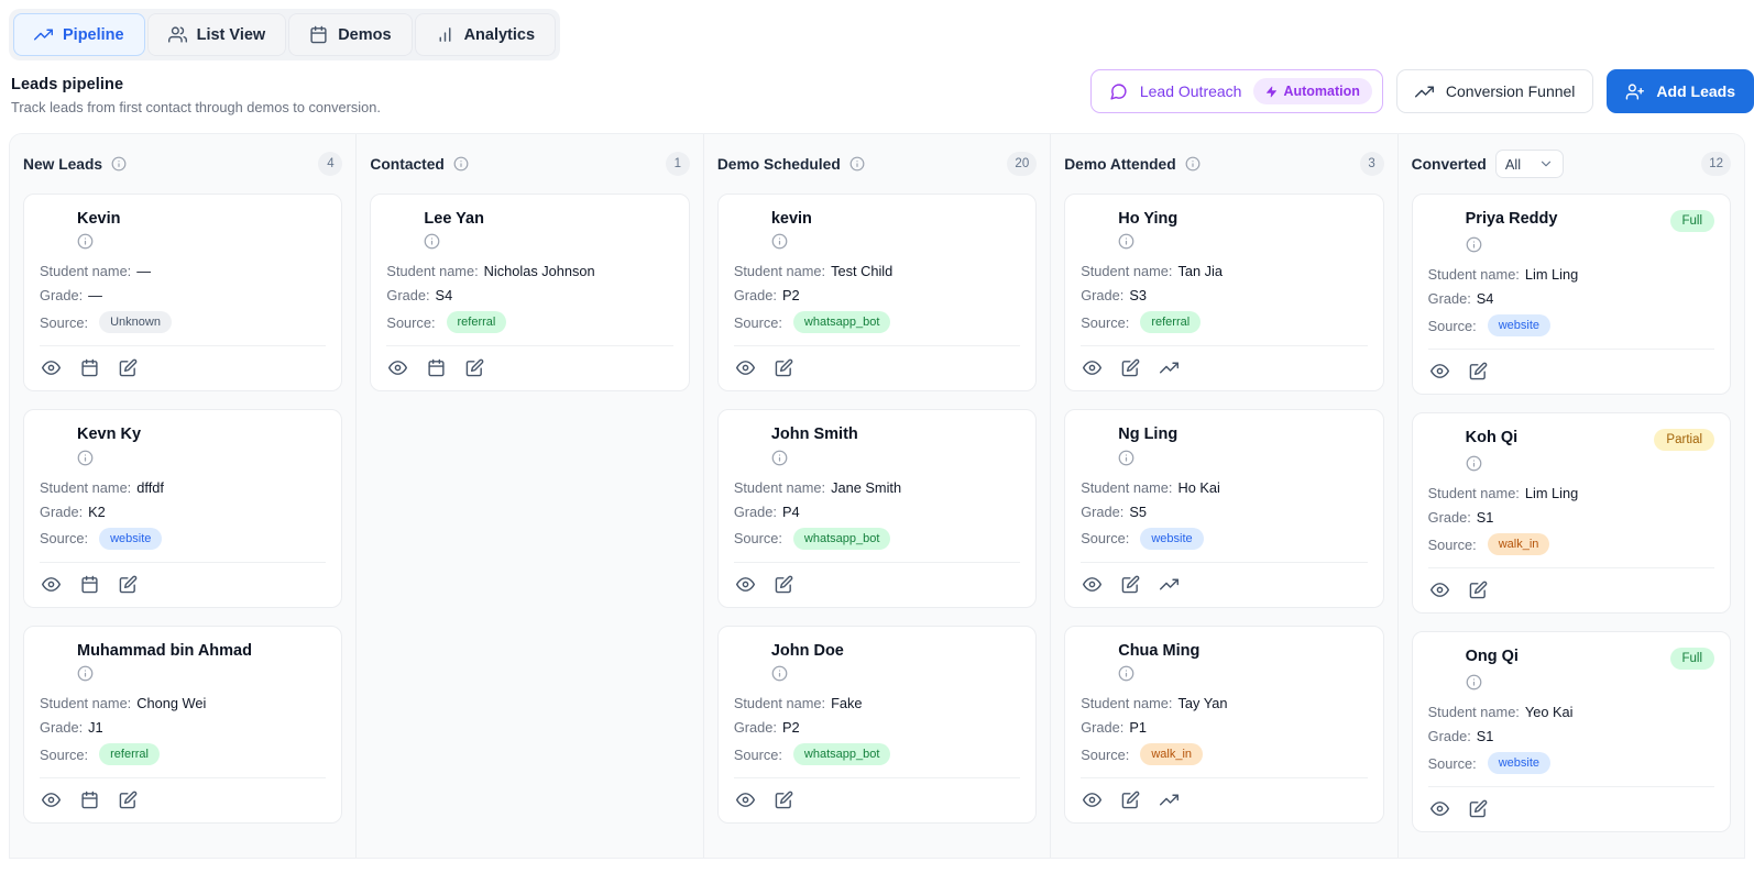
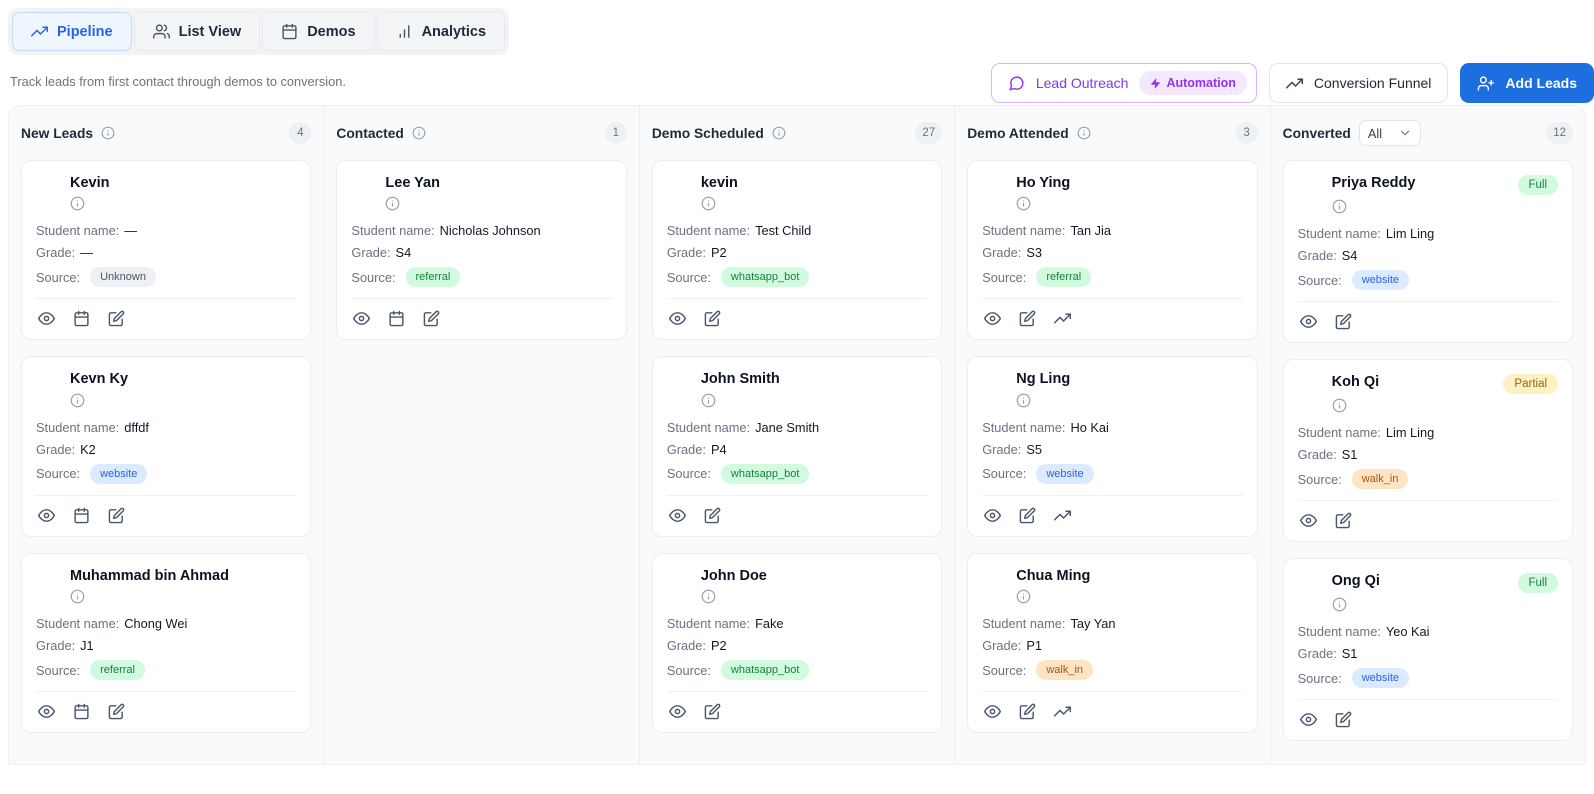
  Pipeline
  List View
  Demos
  Analytics
- Leads pipeline
  Track leads from first contact through demos to conversion.
  Lead Outreach
  Automation
  Conversion Funnel
  Add Leads
  New Leads
  4
  Kevin
  Student name:
  —
  Grade:
  —
  Source:
  Unknown
  Kevn Ky
  Student name:
  dffdf
  Grade:
  K2
  Source:
  website
  Muhammad bin Ahmad
  Student name:
  Chong Wei
  Grade:
  J1
  Source:
  referral
  Contacted
  1
  Lee Yan
  Student name:
  Nicholas Johnson
  Grade:
  S4
  Source:
  referral
  Demo Scheduled
- 20
+ 27
  kevin
  Student name:
  Test Child
  Grade:
  P2
  Source:
  whatsapp_bot
  John Smith
  Student name:
  Jane Smith
  Grade:
  P4
  Source:
  whatsapp_bot
  John Doe
  Student name:
  Fake
  Grade:
  P2
  Source:
  whatsapp_bot
  Demo Attended
  3
  Ho Ying
  Student name:
  Tan Jia
  Grade:
  S3
  Source:
  referral
  Ng Ling
  Student name:
  Ho Kai
  Grade:
  S5
  Source:
  website
  Chua Ming
  Student name:
  Tay Yan
  Grade:
  P1
  Source:
  walk_in
  Converted
  All
  12
  Priya Reddy
  Full
  Student name:
  Lim Ling
  Grade:
  S4
  Source:
  website
  Koh Qi
  Partial
  Student name:
  Lim Ling
  Grade:
  S1
  Source:
  walk_in
  Ong Qi
  Full
  Student name:
  Yeo Kai
  Grade:
  S1
  Source:
  website
